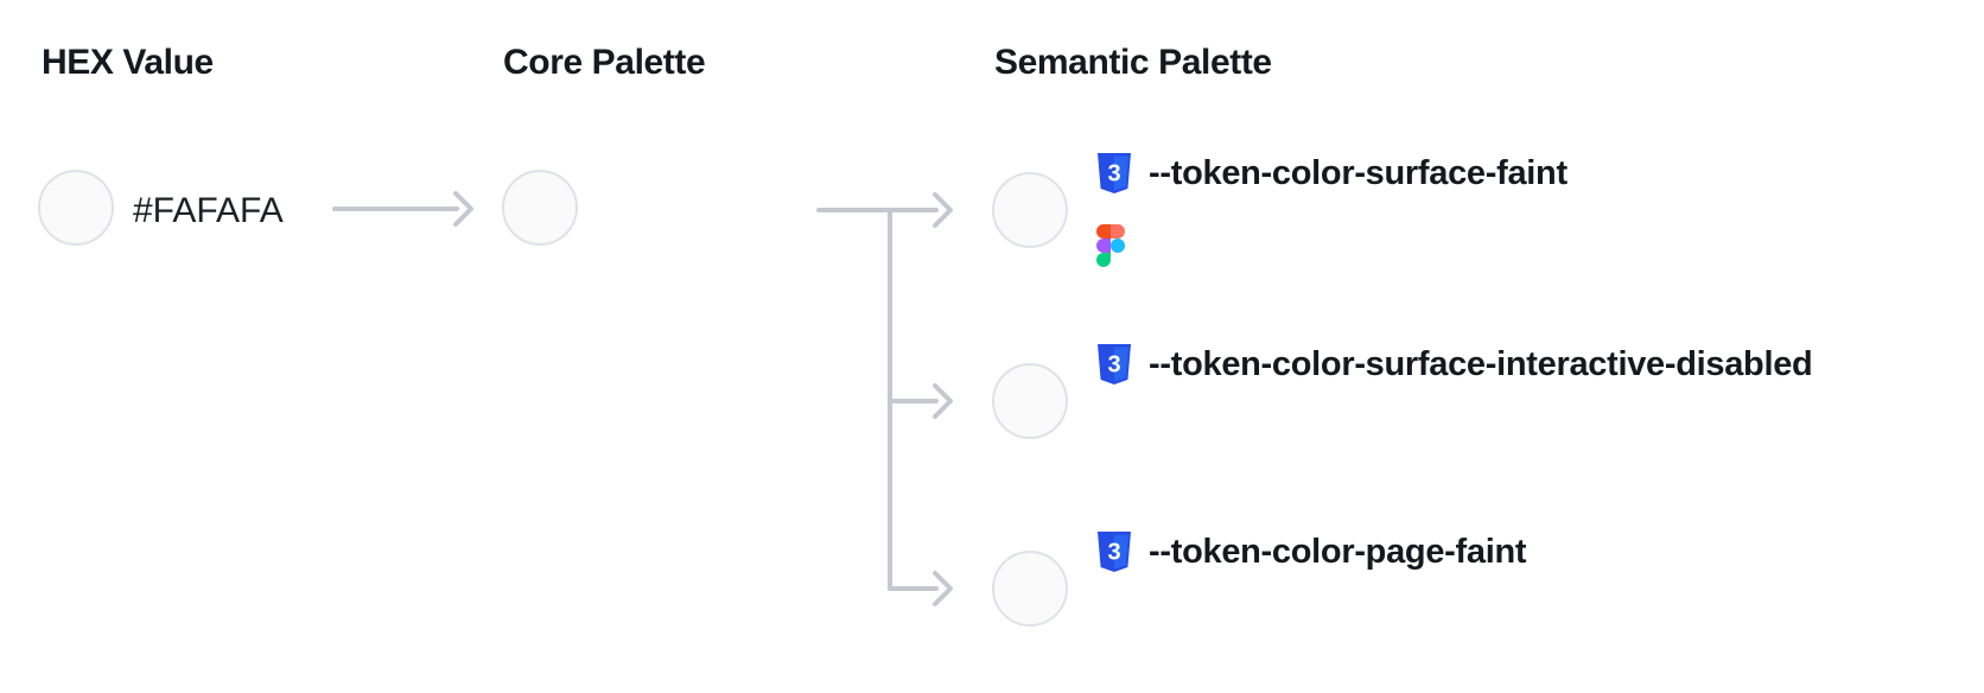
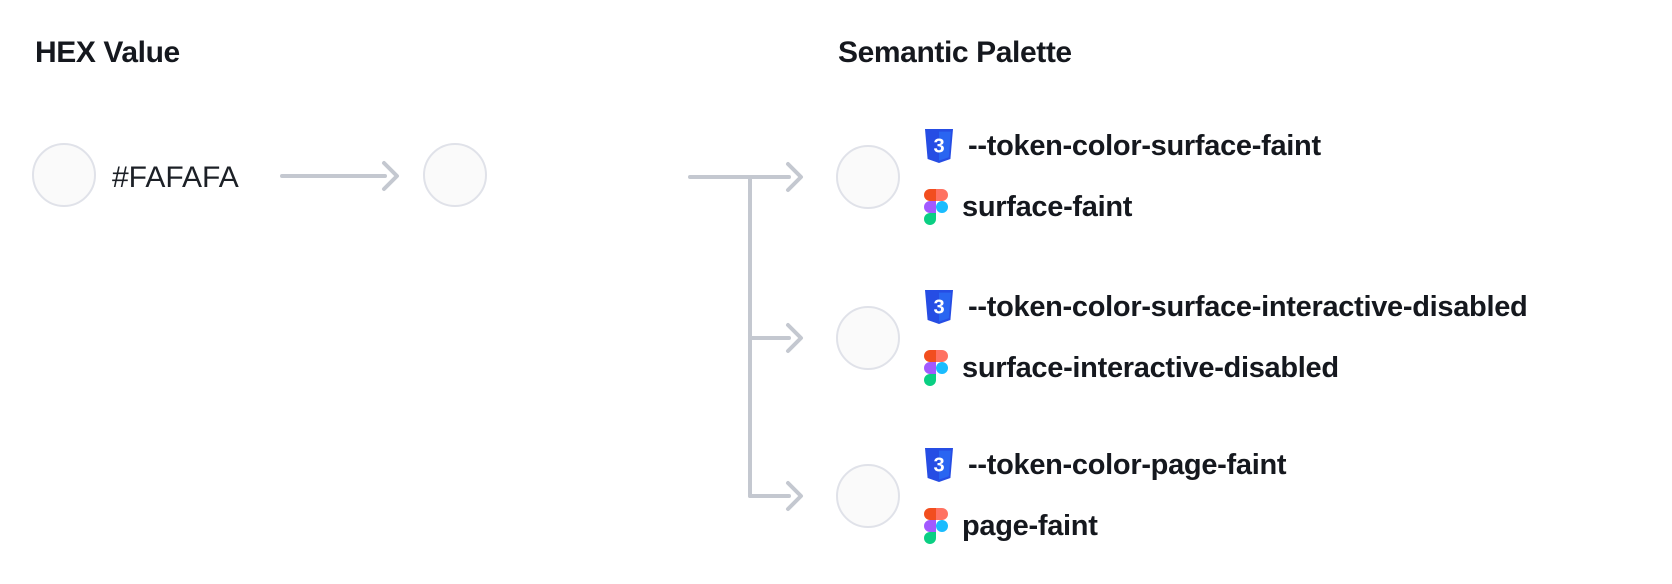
  HEX Value
- Core Palette
  Semantic Palette
  #FAFAFA
  3
  --token-color-surface-faint
+ surface-faint
  3
  --token-color-surface-interactive-disabled
+ surface-interactive-disabled
  3
  --token-color-page-faint
+ page-faint
